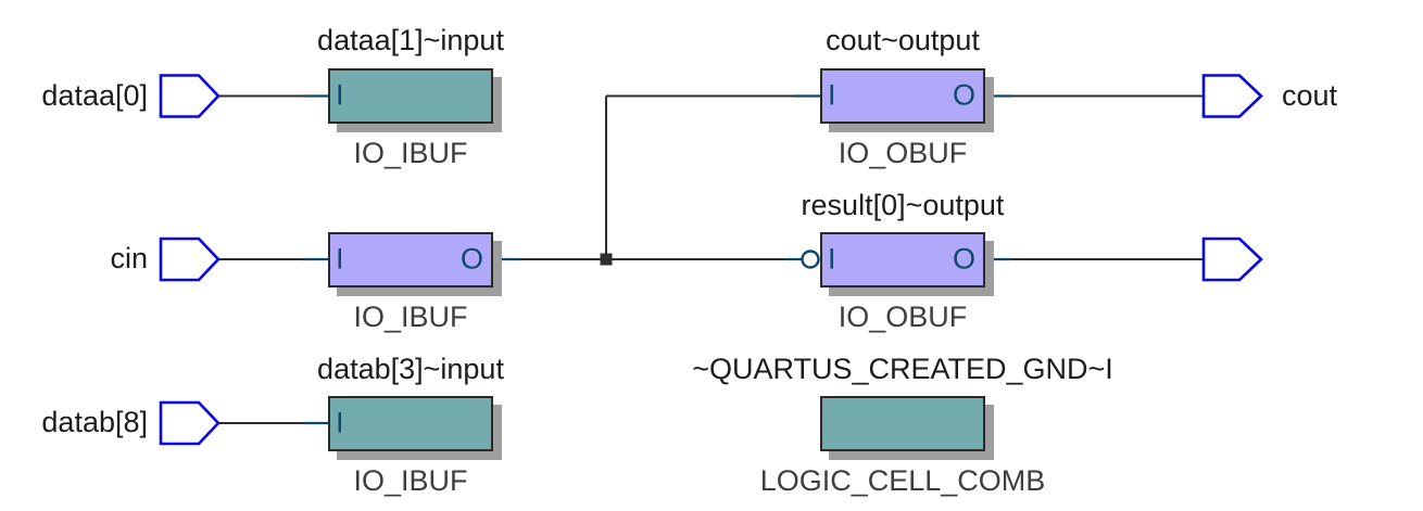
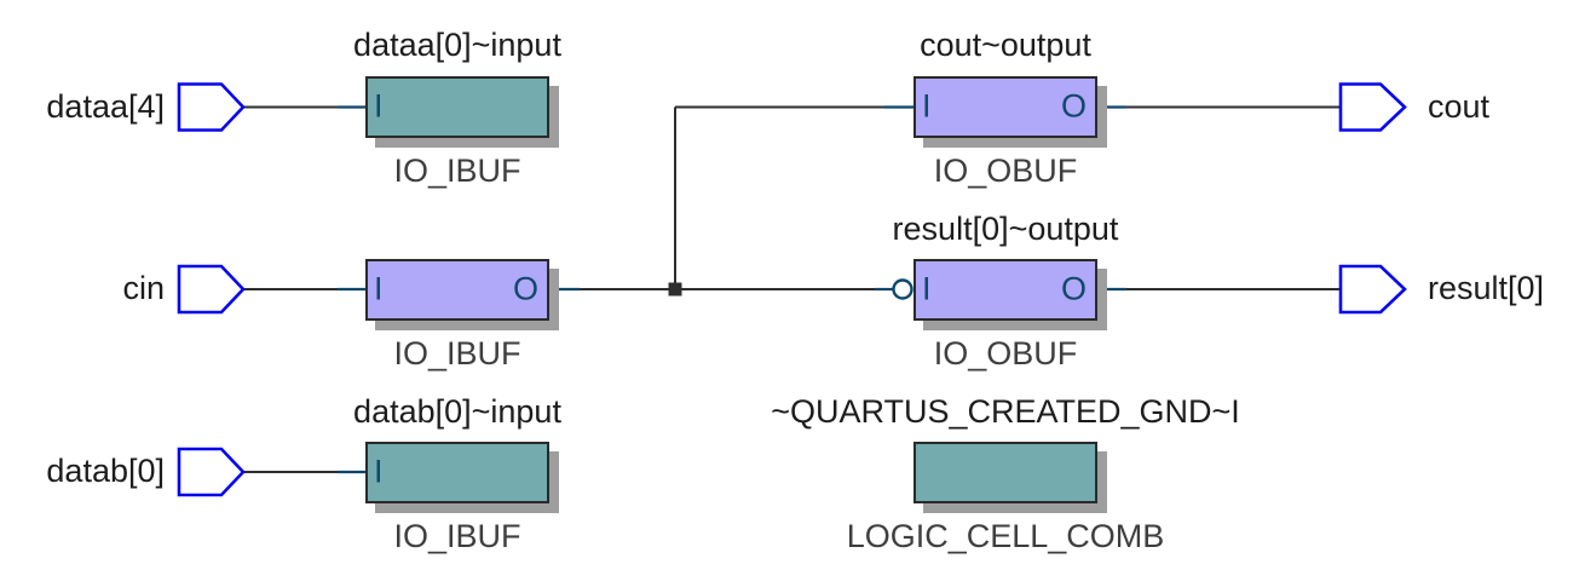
- dataa[0]
+ dataa[4]
  cin
- datab[8]
+ datab[0]
  cout
+ result[0]
- dataa[1]~input
+ dataa[0]~input
  I
  IO_IBUF
  cout~output
  I
  O
  IO_OBUF
  I
  O
  IO_IBUF
  result[0]~output
  I
  O
  IO_OBUF
- datab[3]~input
+ datab[0]~input
  I
  IO_IBUF
  ~QUARTUS_CREATED_GND~I
  LOGIC_CELL_COMB
